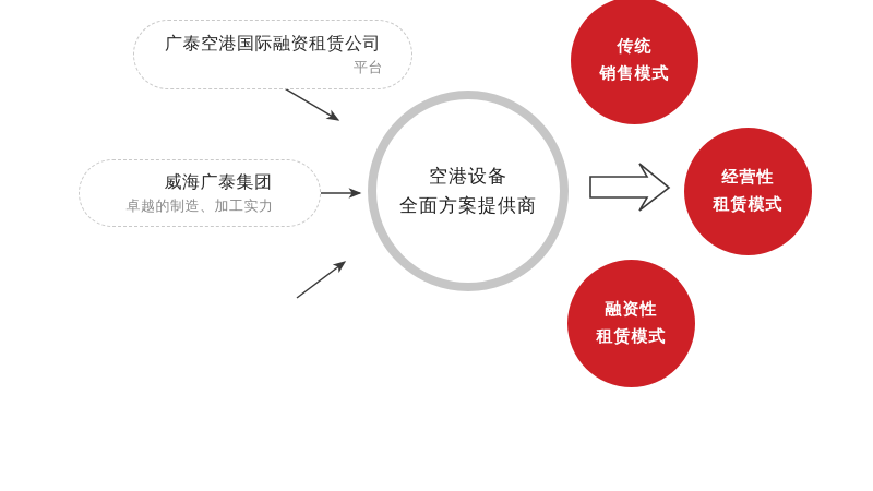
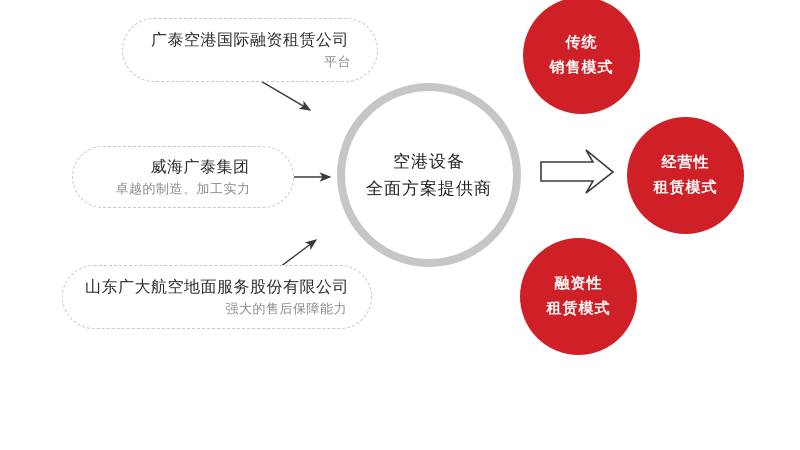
  广泰空港国际融资租赁公司
  平台
  威海广泰集团
  卓越的制造、加工实力
+ 山东广大航空地面服务股份有限公司
+ 强大的售后保障能力
  空港设备
  全面方案提供商
  传统
  销售模式
  经营性
  租赁模式
  融资性
  租赁模式
